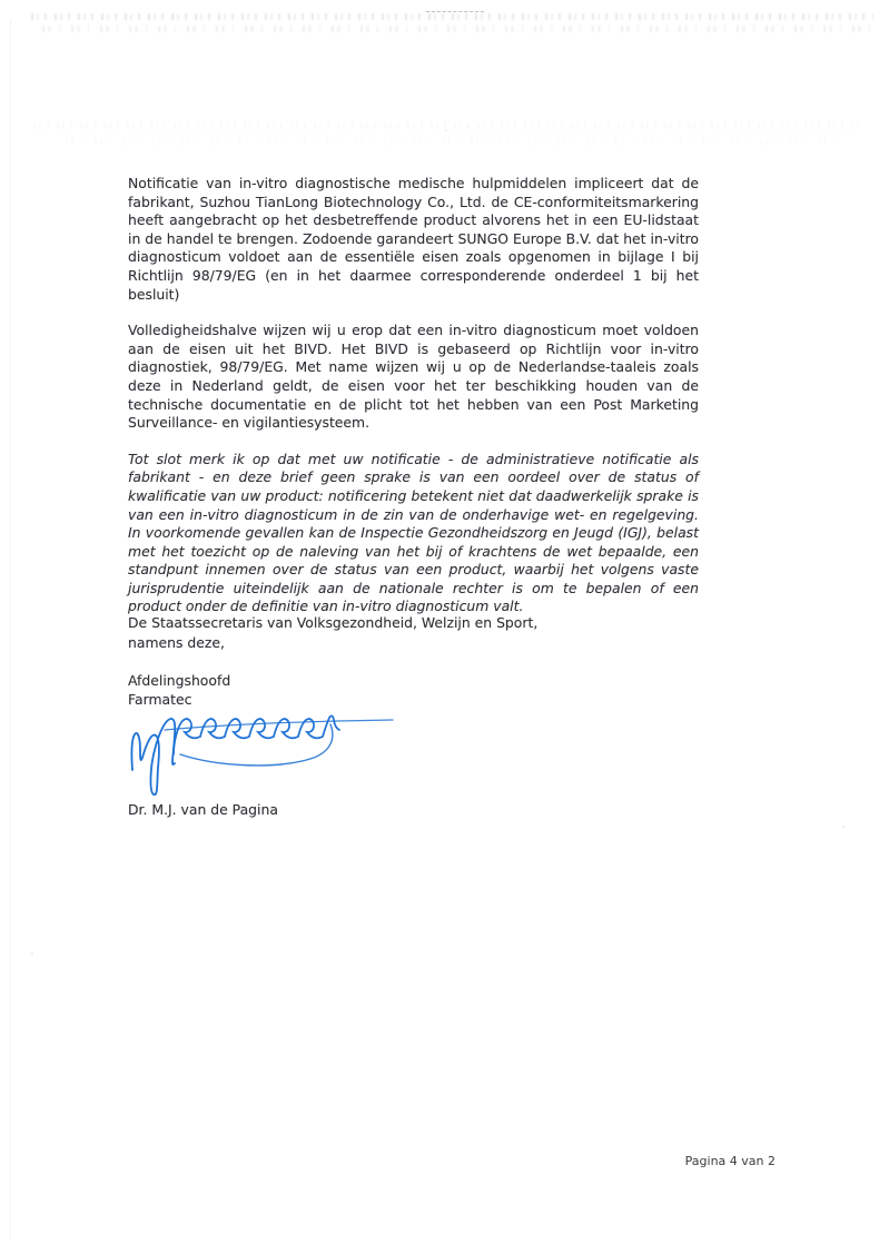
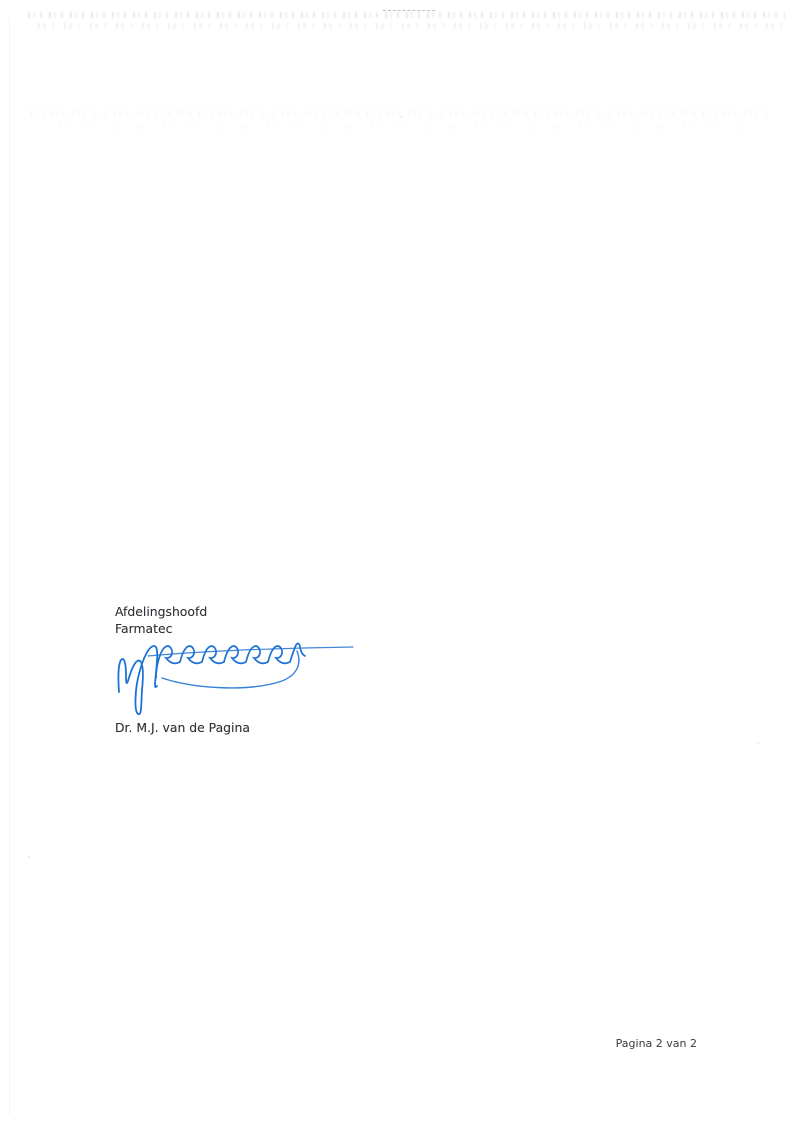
- Notificatie van in-vitro diagnostische medische hulpmiddelen impliceert dat de fabrikant, Suzhou TianLong Biotechnology Co., Ltd. de CE-conformiteitsmarkering heeft aangebracht op het desbetreffende product alvorens het in een EU-lidstaat in de handel te brengen. Zodoende garandeert SUNGO Europe B.V. dat het in-vitro diagnosticum voldoet aan de essentiële eisen zoals opgenomen in bijlage I bij Richtlijn 98/79/EG (en in het daarmee corresponderende onderdeel 1 bij het besluit)
- Volledigheidshalve wijzen wij u erop dat een in-vitro diagnosticum moet voldoen aan de eisen uit het BIVD. Het BIVD is gebaseerd op Richtlijn voor in-vitro diagnostiek, 98/79/EG. Met name wijzen wij u op de Nederlandse-taaleis zoals deze in Nederland geldt, de eisen voor het ter beschikking houden van de technische documentatie en de plicht tot het hebben van een Post Marketing Surveillance- en vigilantiesysteem.
- Tot slot merk ik op dat met uw notificatie - de administratieve notificatie als fabrikant - en deze brief geen sprake is van een oordeel over de status of kwalificatie van uw product: notificering betekent niet dat daadwerkelijk sprake is van een in-vitro diagnosticum in de zin van de onderhavige wet- en regelgeving. In voorkomende gevallen kan de Inspectie Gezondheidszorg en Jeugd (IGJ), belast met het toezicht op de naleving van het bij of krachtens de wet bepaalde, een standpunt innemen over de status van een product, waarbij het volgens vaste jurisprudentie uiteindelijk aan de nationale rechter is om te bepalen of een product onder de definitie van in-vitro diagnosticum valt.
- De Staatssecretaris van Volksgezondheid, Welzijn en Sport,
- namens deze,
  Afdelingshoofd
  Farmatec
  Dr. M.J. van de Pagina
- Pagina 4 van 2
+ Pagina 2 van 2
